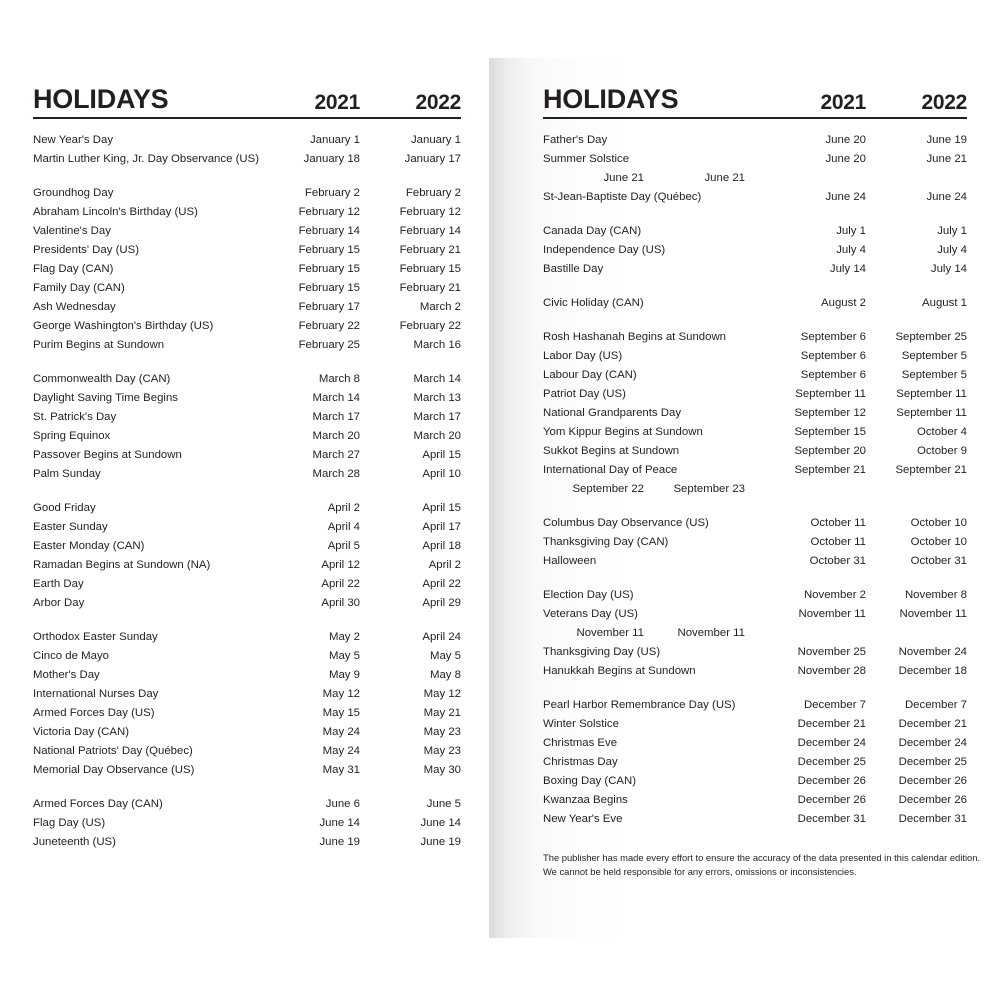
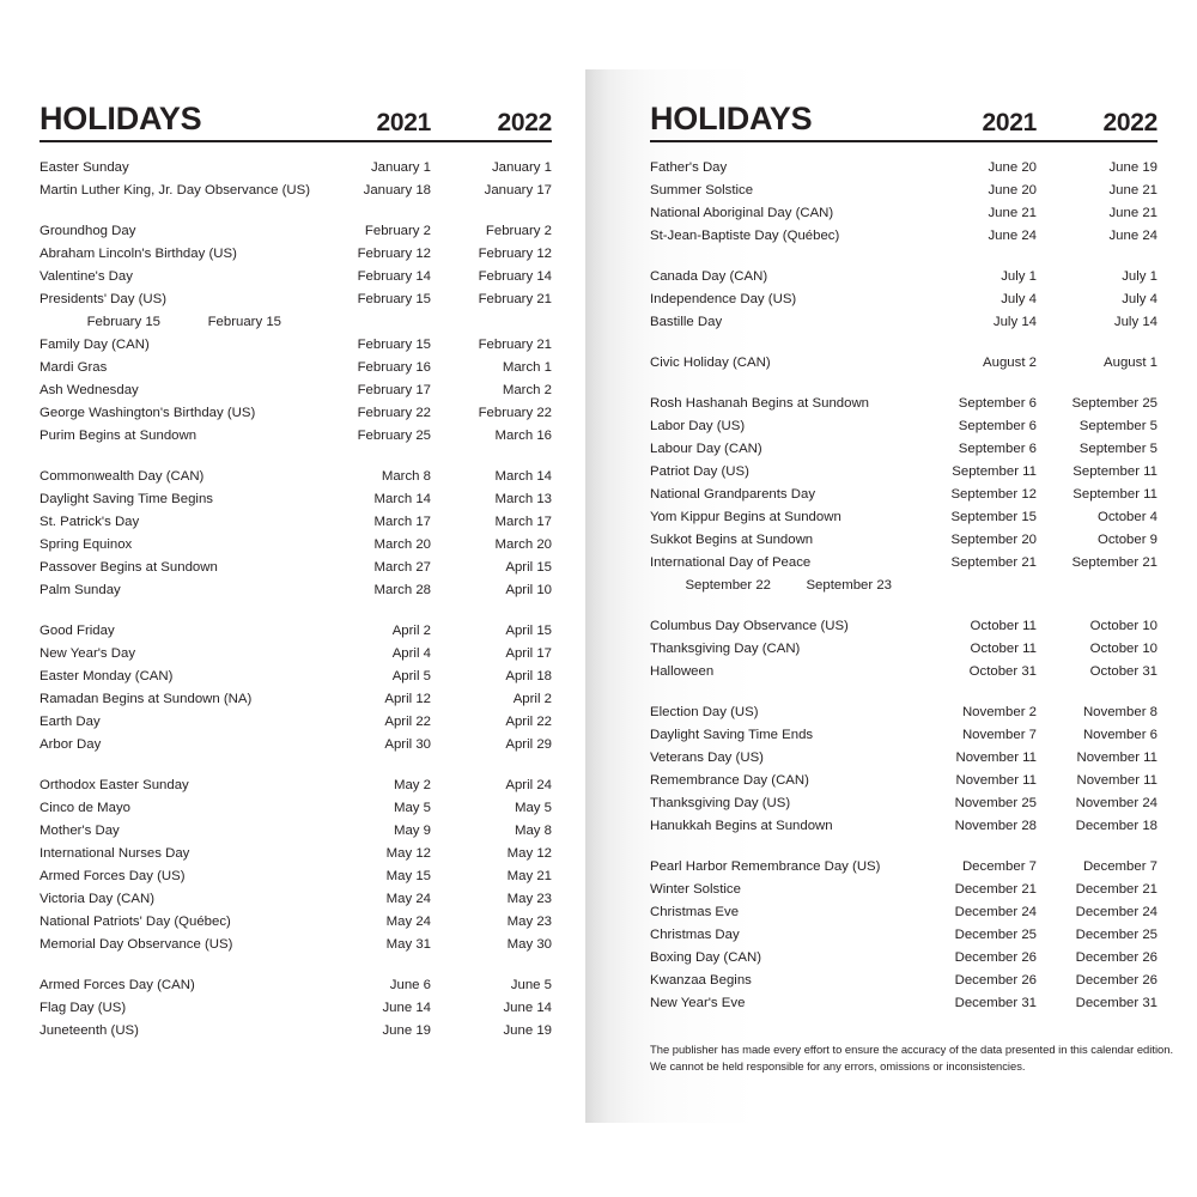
  HOLIDAYS
  2021
  2022
- New Year's Day
+ Easter Sunday
  January 1
  January 1
  Martin Luther King, Jr. Day Observance (US)
  January 18
  January 17
  Groundhog Day
  February 2
  February 2
  Abraham Lincoln's Birthday (US)
  February 12
  February 12
  Valentine's Day
  February 14
  February 14
  Presidents' Day (US)
  February 15
  February 21
- Flag Day (CAN)
  February 15
  February 15
  Family Day (CAN)
  February 15
  February 21
+ Mardi Gras
+ February 16
+ March 1
  Ash Wednesday
  February 17
  March 2
  George Washington's Birthday (US)
  February 22
  February 22
  Purim Begins at Sundown
  February 25
  March 16
  Commonwealth Day (CAN)
  March 8
  March 14
  Daylight Saving Time Begins
  March 14
  March 13
  St. Patrick's Day
  March 17
  March 17
  Spring Equinox
  March 20
  March 20
  Passover Begins at Sundown
  March 27
  April 15
  Palm Sunday
  March 28
  April 10
  Good Friday
  April 2
  April 15
- Easter Sunday
+ New Year's Day
  April 4
  April 17
  Easter Monday (CAN)
  April 5
  April 18
  Ramadan Begins at Sundown (NA)
  April 12
  April 2
  Earth Day
  April 22
  April 22
  Arbor Day
  April 30
  April 29
  Orthodox Easter Sunday
  May 2
  April 24
  Cinco de Mayo
  May 5
  May 5
  Mother's Day
  May 9
  May 8
  International Nurses Day
  May 12
  May 12
  Armed Forces Day (US)
  May 15
  May 21
  Victoria Day (CAN)
  May 24
  May 23
  National Patriots' Day (Québec)
  May 24
  May 23
  Memorial Day Observance (US)
  May 31
  May 30
  Armed Forces Day (CAN)
  June 6
  June 5
  Flag Day (US)
  June 14
  June 14
  Juneteenth (US)
  June 19
  June 19
  HOLIDAYS
  2021
  2022
  Father's Day
  June 20
  June 19
  Summer Solstice
  June 20
  June 21
+ National Aboriginal Day (CAN)
  June 21
  June 21
  St-Jean-Baptiste Day (Québec)
  June 24
  June 24
  Canada Day (CAN)
  July 1
  July 1
  Independence Day (US)
  July 4
  July 4
  Bastille Day
  July 14
  July 14
  Civic Holiday (CAN)
  August 2
  August 1
  Rosh Hashanah Begins at Sundown
  September 6
  September 25
  Labor Day (US)
  September 6
  September 5
  Labour Day (CAN)
  September 6
  September 5
  Patriot Day (US)
  September 11
  September 11
  National Grandparents Day
  September 12
  September 11
  Yom Kippur Begins at Sundown
  September 15
  October 4
  Sukkot Begins at Sundown
  September 20
  October 9
  International Day of Peace
  September 21
  September 21
  September 22
  September 23
  Columbus Day Observance (US)
  October 11
  October 10
  Thanksgiving Day (CAN)
  October 11
  October 10
  Halloween
  October 31
  October 31
  Election Day (US)
  November 2
  November 8
+ Daylight Saving Time Ends
+ November 7
+ November 6
  Veterans Day (US)
  November 11
  November 11
+ Remembrance Day (CAN)
  November 11
  November 11
  Thanksgiving Day (US)
  November 25
  November 24
  Hanukkah Begins at Sundown
  November 28
  December 18
  Pearl Harbor Remembrance Day (US)
  December 7
  December 7
  Winter Solstice
  December 21
  December 21
  Christmas Eve
  December 24
  December 24
  Christmas Day
  December 25
  December 25
  Boxing Day (CAN)
  December 26
  December 26
  Kwanzaa Begins
  December 26
  December 26
  New Year's Eve
  December 31
  December 31
  The publisher has made every effort to ensure the accuracy of the data presented in this calendar edition.
  We cannot be held responsible for any errors, omissions or inconsistencies.
